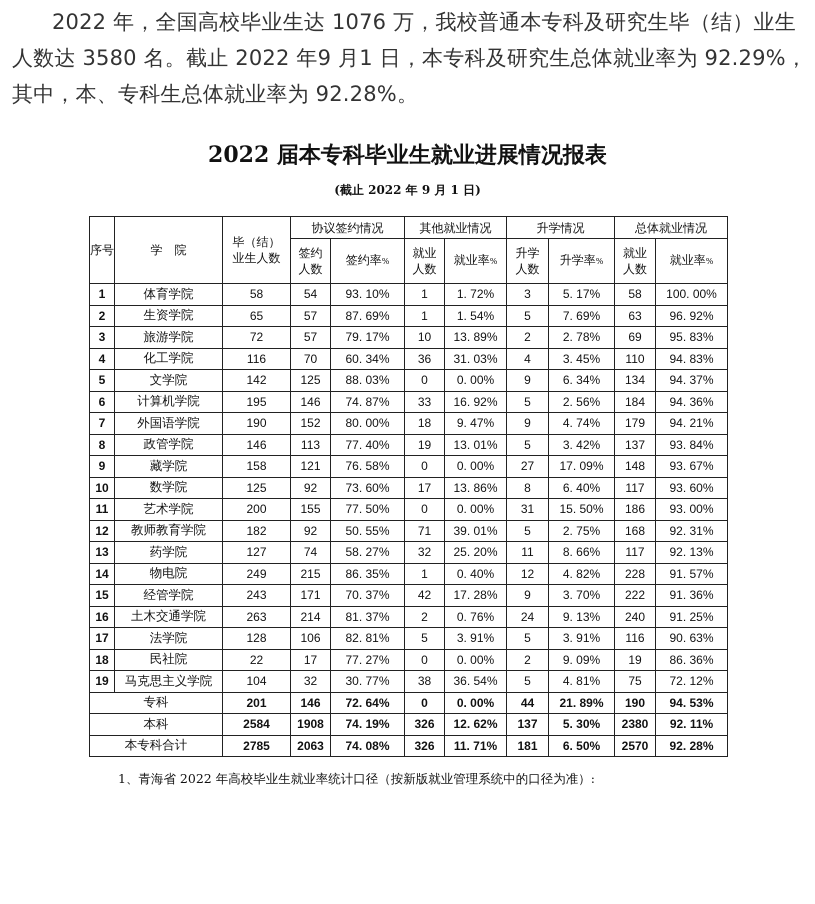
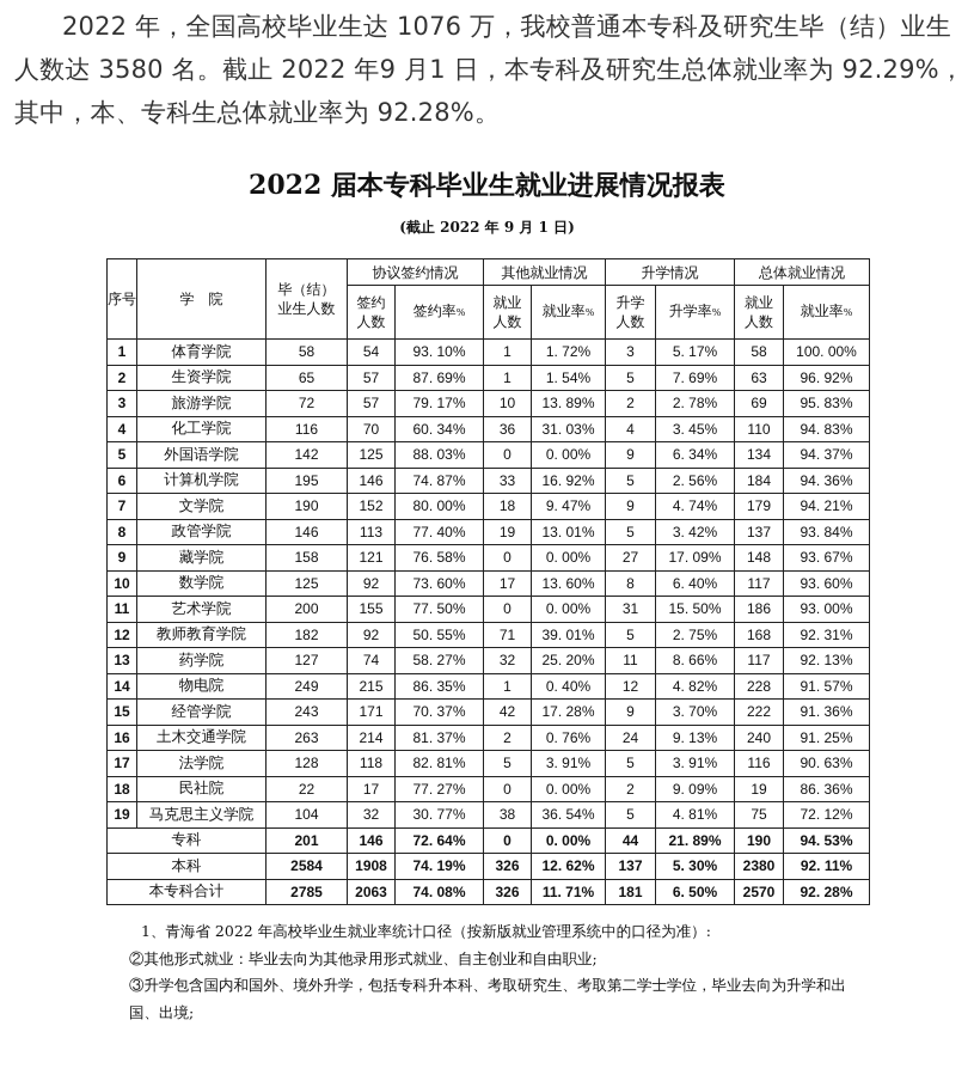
  2022 年，全国高校毕业生达 1076 万，我校普通本专科及研究生毕（结）业生人数达 3580 名。截止 2022 年9 月1 日，本专科及研究生总体就业率为 92.29%，其中，本、专科生总体就业率为 92.28%。
  2022 届本专科毕业生就业进展情况报表
  (截止 2022 年 9 月 1 日)
  序号	学 院	毕（结）业生人数	协议签约情况	其他就业情况	升学情况	总体就业情况
  签约人数	签约率%	就业人数	就业率%	升学人数	升学率%	就业人数	就业率%
  1	体育学院	58	54	93. 10%	1	1. 72%	3	5. 17%	58	100. 00%
  2	生资学院	65	57	87. 69%	1	1. 54%	5	7. 69%	63	96. 92%
  3	旅游学院	72	57	79. 17%	10	13. 89%	2	2. 78%	69	95. 83%
  4	化工学院	116	70	60. 34%	36	31. 03%	4	3. 45%	110	94. 83%
- 5	文学院	142	125	88. 03%	0	0. 00%	9	6. 34%	134	94. 37%
+ 5	外国语学院	142	125	88. 03%	0	0. 00%	9	6. 34%	134	94. 37%
  6	计算机学院	195	146	74. 87%	33	16. 92%	5	2. 56%	184	94. 36%
- 7	外国语学院	190	152	80. 00%	18	9. 47%	9	4. 74%	179	94. 21%
+ 7	文学院	190	152	80. 00%	18	9. 47%	9	4. 74%	179	94. 21%
  8	政管学院	146	113	77. 40%	19	13. 01%	5	3. 42%	137	93. 84%
  9	藏学院	158	121	76. 58%	0	0. 00%	27	17. 09%	148	93. 67%
- 10	数学院	125	92	73. 60%	17	13. 86%	8	6. 40%	117	93. 60%
+ 10	数学院	125	92	73. 60%	17	13. 60%	8	6. 40%	117	93. 60%
  11	艺术学院	200	155	77. 50%	0	0. 00%	31	15. 50%	186	93. 00%
  12	教师教育学院	182	92	50. 55%	71	39. 01%	5	2. 75%	168	92. 31%
  13	药学院	127	74	58. 27%	32	25. 20%	11	8. 66%	117	92. 13%
  14	物电院	249	215	86. 35%	1	0. 40%	12	4. 82%	228	91. 57%
  15	经管学院	243	171	70. 37%	42	17. 28%	9	3. 70%	222	91. 36%
  16	土木交通学院	263	214	81. 37%	2	0. 76%	24	9. 13%	240	91. 25%
- 17	法学院	128	106	82. 81%	5	3. 91%	5	3. 91%	116	90. 63%
+ 17	法学院	128	118	82. 81%	5	3. 91%	5	3. 91%	116	90. 63%
  18	民社院	22	17	77. 27%	0	0. 00%	2	9. 09%	19	86. 36%
  19	马克思主义学院	104	32	30. 77%	38	36. 54%	5	4. 81%	75	72. 12%
  专科	201	146	72. 64%	0	0. 00%	44	21. 89%	190	94. 53%
  本科	2584	1908	74. 19%	326	12. 62%	137	5. 30%	2380	92. 11%
  本专科合计	2785	2063	74. 08%	326	11. 71%	181	6. 50%	2570	92. 28%
  1、青海省 2022 年高校毕业生就业率统计口径（按新版就业管理系统中的口径为准）:
+ ②其他形式就业：毕业去向为其他录用形式就业、自主创业和自由职业;
+ ③升学包含国内和国外、境外升学，包括专科升本科、考取研究生、考取第二学士学位，毕业去向为升学和出国、出境;
